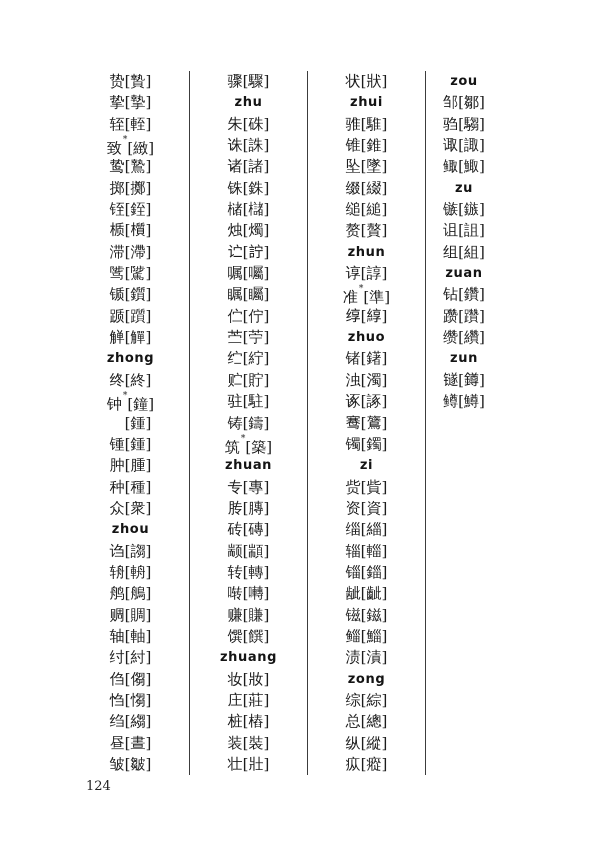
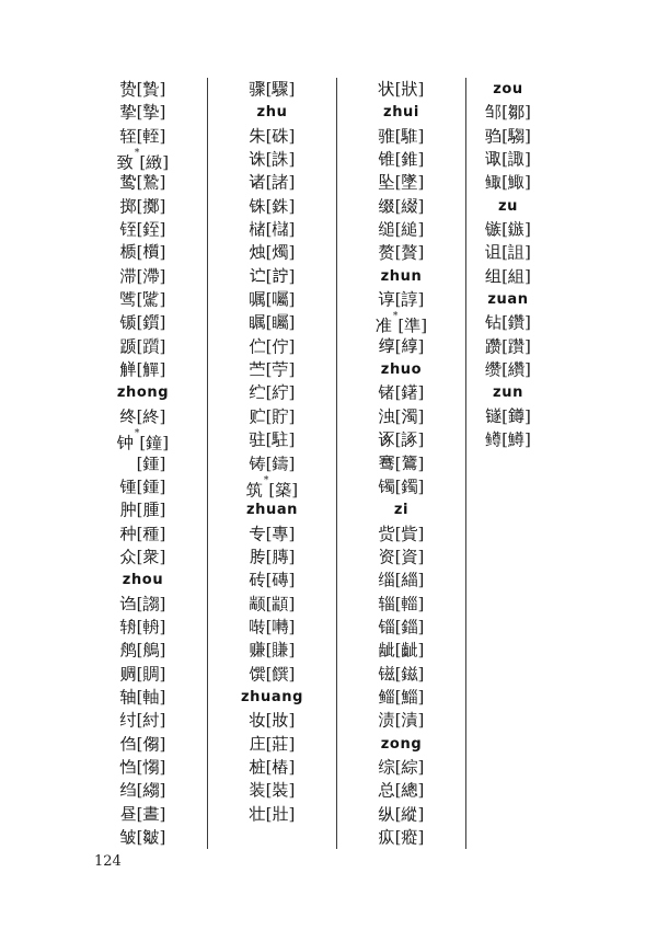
  贽[贄]
  挚[摯]
  轾[輊]
  致*[緻]
  鸷[鷙]
  掷[擲]
  铚[銍]
  𬃊[櫍]
  滞[滯]
  骘[騭]
  锧[鑕]
  踬[躓]
  觯[觶]
  zhong
  终[終]
  钟*[鐘]
  [鍾]
  锺[鍾]
  肿[腫]
  种[種]
  众[衆]
  zhou
  诌[謅]
  辀[輈]
  鸼[鵃]
  赒[賙]
  轴[軸]
  纣[紂]
  㑇[㑳]
  㤘[㥮]
  绉[縐]
  昼[晝]
  皱[皺]
  骤[驟]
  zhu
  朱[硃]
  诛[誅]
  诸[諸]
  铢[銖]
  槠[櫧]
  烛[燭]
  𬣞[詝]
  嘱[囑]
  瞩[矚]
  伫[佇]
  苎[苧]
  纻[紵]
  贮[貯]
  驻[駐]
  铸[鑄]
  筑*[築]
  zhuan
  专[專]
  䏝[膞]
  砖[磚]
  颛[顓]
- 转[轉]
  啭[囀]
  赚[賺]
  馔[饌]
  zhuang
  妆[妝]
  庄[莊]
  桩[樁]
  装[裝]
  壮[壯]
  状[狀]
  zhui
  骓[騅]
  锥[錐]
  坠[墜]
  缀[綴]
  缒[縋]
  赘[贅]
  zhun
  谆[諄]
  准*[準]
  𬘯[綧]
  zhuo
  锗[鐯]
  浊[濁]
  诼[諑]
  𬸣[鷟]
  镯[鐲]
  zi
  赀[貲]
  资[資]
  缁[緇]
  辎[輜]
  锱[錙]
  龇[齜]
  镃[鎡]
  鲻[鯔]
  渍[漬]
  zong
  综[綜]
  总[總]
  纵[縱]
  疭[瘲]
  zou
  邹[鄒]
  驺[騶]
  诹[諏]
  鲰[鯫]
  zu
  镞[鏃]
  诅[詛]
  组[組]
  zuan
  钻[鑽]
  躜[躦]
  缵[纘]
  zun
  𬭼[鐏]
  鳟[鱒]
  124
